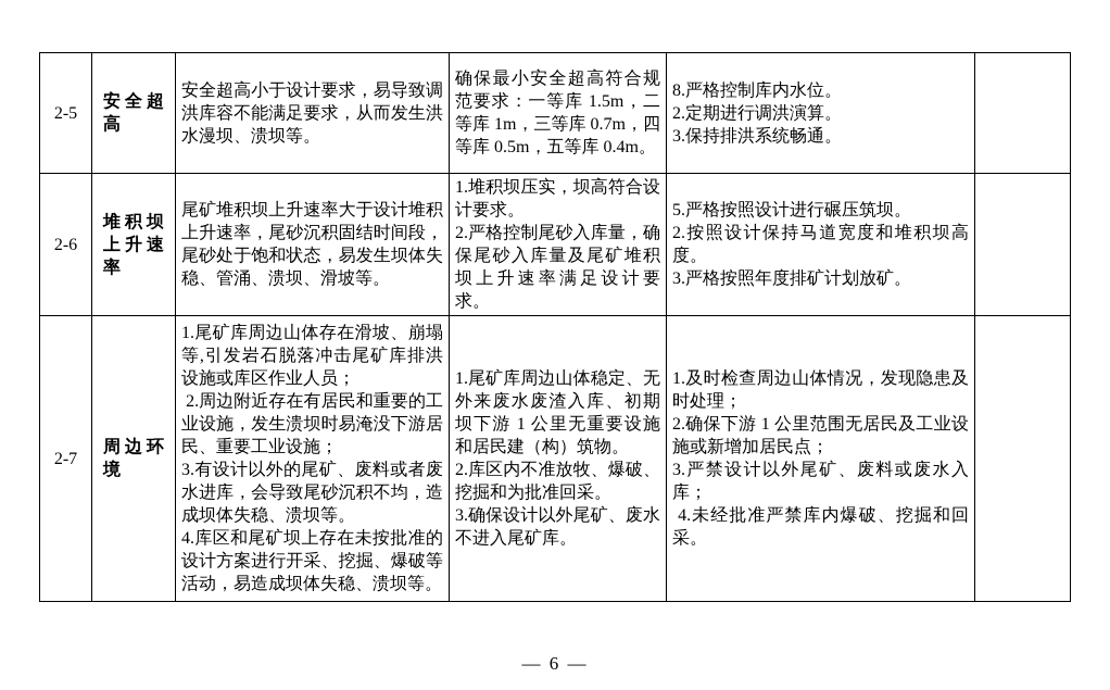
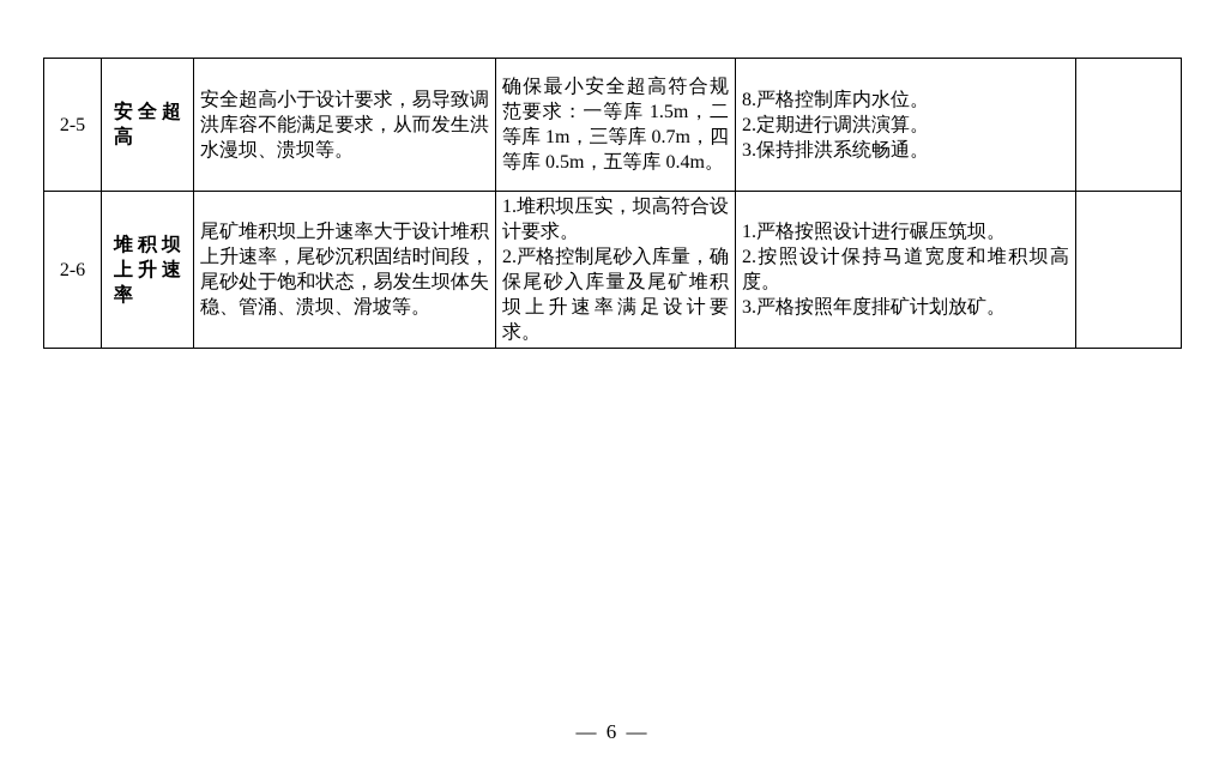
  2-5	安全超高	安全超高小于设计要求，易导致调洪库容不能满足要求，从而发生洪水漫坝、溃坝等。	确保最小安全超高符合规范要求：一等库 1.5m，二等库 1m，三等库 0.7m，四等库 0.5m，五等库 0.4m。	8.严格控制库内水位。 2.定期进行调洪演算。 3.保持排洪系统畅通。
- 2-6	堆积坝上升速率	尾矿堆积坝上升速率大于设计堆积上升速率，尾砂沉积固结时间段，尾砂处于饱和状态，易发生坝体失稳、管涌、溃坝、滑坡等。	1.堆积坝压实，坝高符合设计要求。 2.严格控制尾砂入库量，确保尾砂入库量及尾矿堆积坝上升速率满足设计要求。	5.严格按照设计进行碾压筑坝。 2.按照设计保持马道宽度和堆积坝高度。 3.严格按照年度排矿计划放矿。
+ 2-6	堆积坝上升速率	尾矿堆积坝上升速率大于设计堆积上升速率，尾砂沉积固结时间段，尾砂处于饱和状态，易发生坝体失稳、管涌、溃坝、滑坡等。	1.堆积坝压实，坝高符合设计要求。 2.严格控制尾砂入库量，确保尾砂入库量及尾矿堆积坝上升速率满足设计要求。	1.严格按照设计进行碾压筑坝。 2.按照设计保持马道宽度和堆积坝高度。 3.严格按照年度排矿计划放矿。
- 2-7	周边环境	1.尾矿库周边山体存在滑坡、崩塌等,引发岩石脱落冲击尾矿库排洪设施或库区作业人员； 2.周边附近存在有居民和重要的工业设施，发生溃坝时易淹没下游居民、重要工业设施； 3.有设计以外的尾矿、废料或者废水进库，会导致尾砂沉积不均，造成坝体失稳、溃坝等。 4.库区和尾矿坝上存在未按批准的设计方案进行开采、挖掘、爆破等活动，易造成坝体失稳、溃坝等。	1.尾矿库周边山体稳定、无外来废水废渣入库、初期坝下游 1 公里无重要设施和居民建（构）筑物。 2.库区内不准放牧、爆破、挖掘和为批准回采。 3.确保设计以外尾矿、废水不进入尾矿库。	1.及时检查周边山体情况，发现隐患及时处理； 2.确保下游 1 公里范围无居民及工业设施或新增加居民点； 3.严禁设计以外尾矿、废料或废水入库； 4.未经批准严禁库内爆破、挖掘和回采。
  — 6 —
